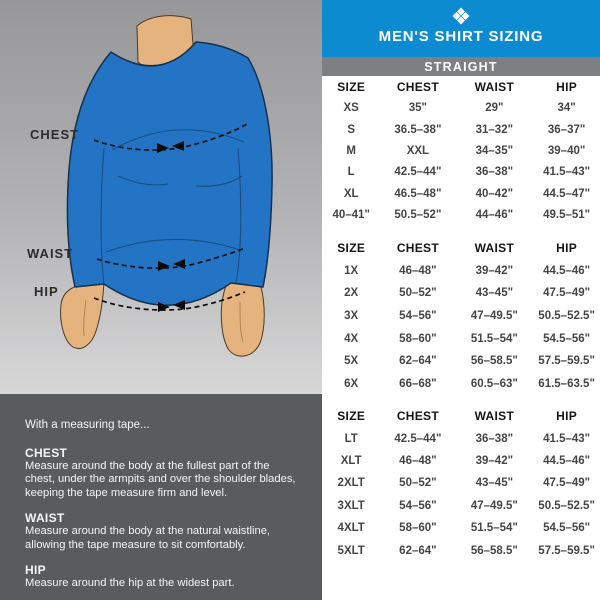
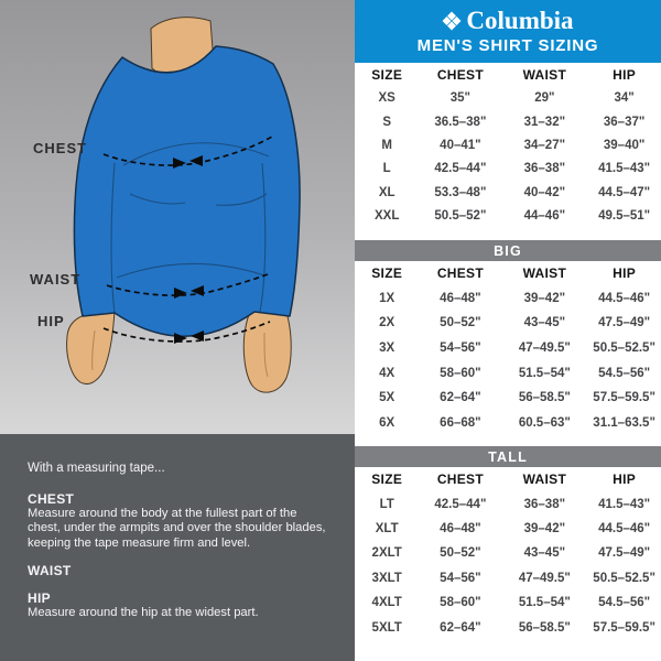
  CHEST
  WAIST
  HIP
  With a measuring tape...
  CHEST
  Measure around the body at the fullest part of the chest, under the armpits and over the shoulder blades, keeping the tape measure firm and level.
  WAIST
- Measure around the body at the natural waistline, allowing the tape measure to sit comfortably.
  HIP
  Measure around the hip at the widest part.
+ Columbia
  MEN'S SHIRT SIZING
- STRAIGHT
  SIZE
  CHEST
  WAIST
  HIP
  XS
  35"
  29"
  34"
  S
  36.5–38"
  31–32"
  36–37"
  M
- XXL
+ 40–41"
- 34–35"
+ 34–27"
  39–40"
  L
  42.5–44"
  36–38"
  41.5–43"
  XL
- 46.5–48"
+ 53.3–48"
  40–42"
  44.5–47"
- 40–41"
+ XXL
  50.5–52"
  44–46"
  49.5–51"
+ BIG
  SIZE
  CHEST
  WAIST
  HIP
  1X
  46–48"
  39–42"
  44.5–46"
  2X
  50–52"
  43–45"
  47.5–49"
  3X
  54–56"
  47–49.5"
  50.5–52.5"
  4X
  58–60"
  51.5–54"
  54.5–56"
  5X
  62–64"
  56–58.5"
  57.5–59.5"
  6X
  66–68"
  60.5–63"
- 61.5–63.5"
+ 31.1–63.5"
+ TALL
  SIZE
  CHEST
  WAIST
  HIP
  LT
  42.5–44"
  36–38"
  41.5–43"
  XLT
  46–48"
  39–42"
  44.5–46"
  2XLT
  50–52"
  43–45"
  47.5–49"
  3XLT
  54–56"
  47–49.5"
  50.5–52.5"
  4XLT
  58–60"
  51.5–54"
  54.5–56"
  5XLT
  62–64"
  56–58.5"
  57.5–59.5"
